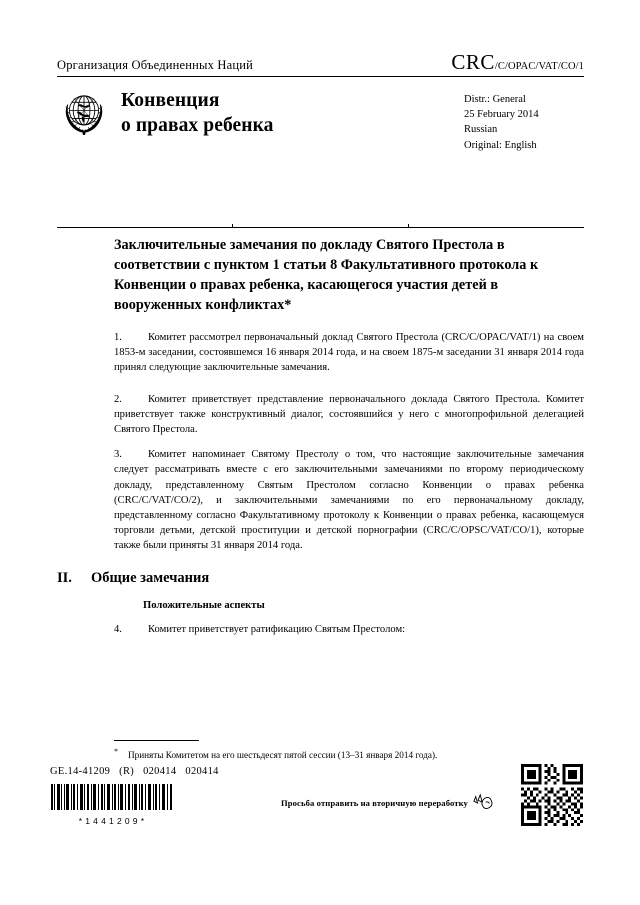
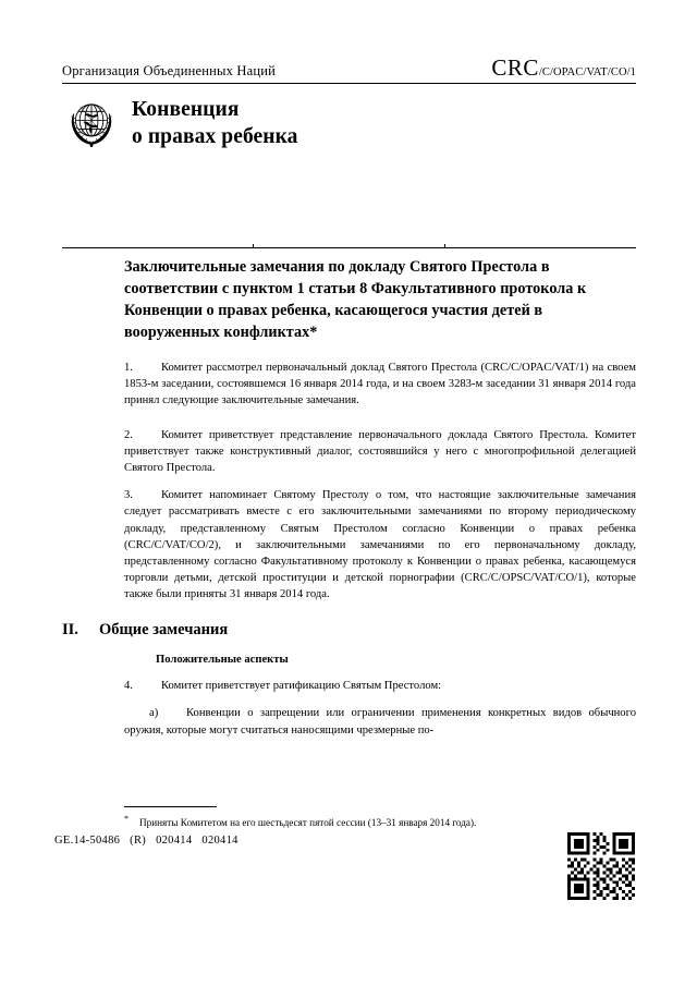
  Организация Объединенных Наций
  CRC/C/OPAC/VAT/CO/1
  Конвенция
  о правах ребенка
- Distr.: General
- 25 February 2014
- Russian
- Original: English
  Заключительные замечания по докладу Святого Престола в соответствии с пунктом 1 статьи 8 Факультативного протокола к Конвенции о правах ребенка, касающегося участия детей в вооруженных конфликтах*
- 1. Комитет рассмотрел первоначальный доклад Святого Престола (CRC/C/OPAC/VAT/1) на своем 1853-м заседании, состоявшемся 16 января 2014 года, и на своем 1875-м заседании 31 января 2014 года принял следующие заключительные замечания.
+ 1. Комитет рассмотрел первоначальный доклад Святого Престола (CRC/C/OPAC/VAT/1) на своем 1853-м заседании, состоявшемся 16 января 2014 года, и на своем 3283-м заседании 31 января 2014 года принял следующие заключительные замечания.
  2. Комитет приветствует представление первоначального доклада Святого Престола. Комитет приветствует также конструктивный диалог, состоявшийся у него с многопрофильной делегацией Святого Престола.
  3. Комитет напоминает Святому Престолу о том, что настоящие заключительные замечания следует рассматривать вместе с его заключительными замечаниями по второму периодическому докладу, представленному Святым Престолом согласно Конвенции о правах ребенка (CRC/C/VAT/CO/2), и заключительными замечаниями по его первоначальному докладу, представленному согласно Факультативному протоколу к Конвенции о правах ребенка, касающемуся торговли детьми, детской проституции и детской порнографии (CRC/C/OPSC/VAT/CO/1), которые также были приняты 31 января 2014 года.
  II.
  Общие замечания
  Положительные аспекты
  4. Комитет приветствует ратификацию Святым Престолом:
+ a) Конвенции о запрещении или ограничении применения конкретных видов обычного оружия, которые могут считаться наносящими чрезмерные по-
  * Приняты Комитетом на его шестьдесят пятой сессии (13–31 января 2014 года).
- GE.14-41209 (R) 020414 020414
+ GE.14-50486 (R) 020414 020414
- *1441209*
- Просьба отправить на вторичную переработку
